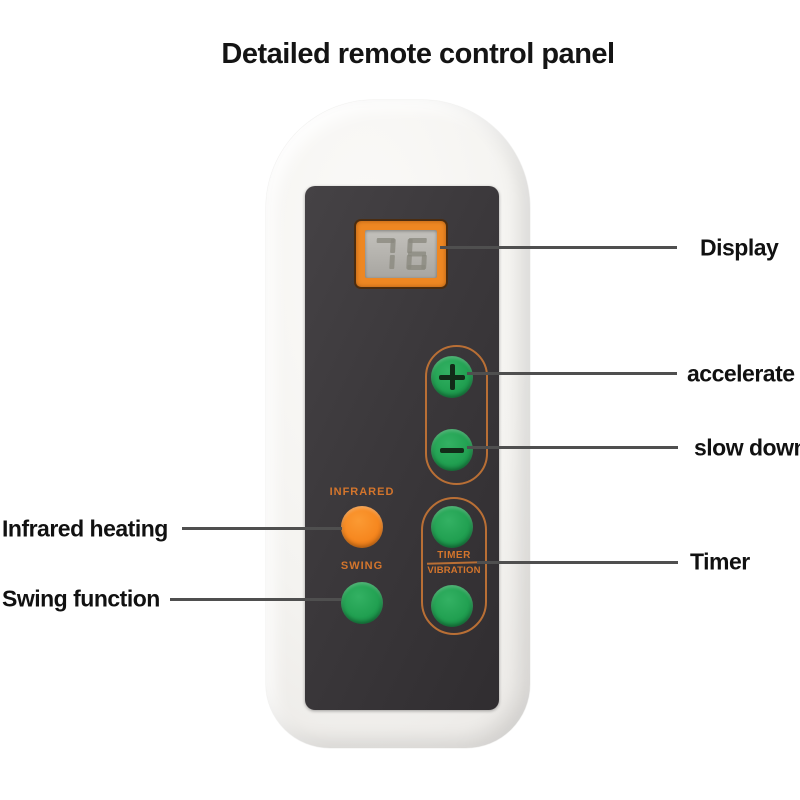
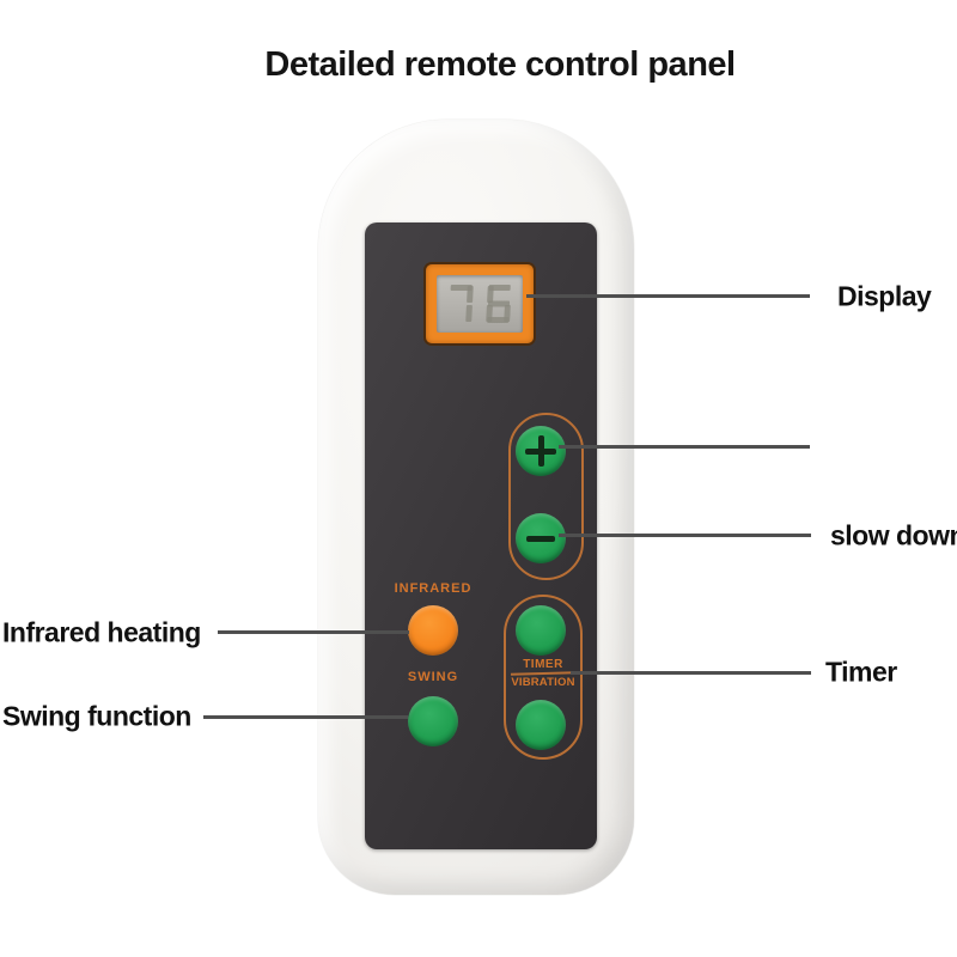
  Detailed remote control panel
  INFRARED
  SWING
  TIMER
  VIBRATION
  Display
- accelerate
  slow dow
  Timer
  Infrared heating
  Swing function
